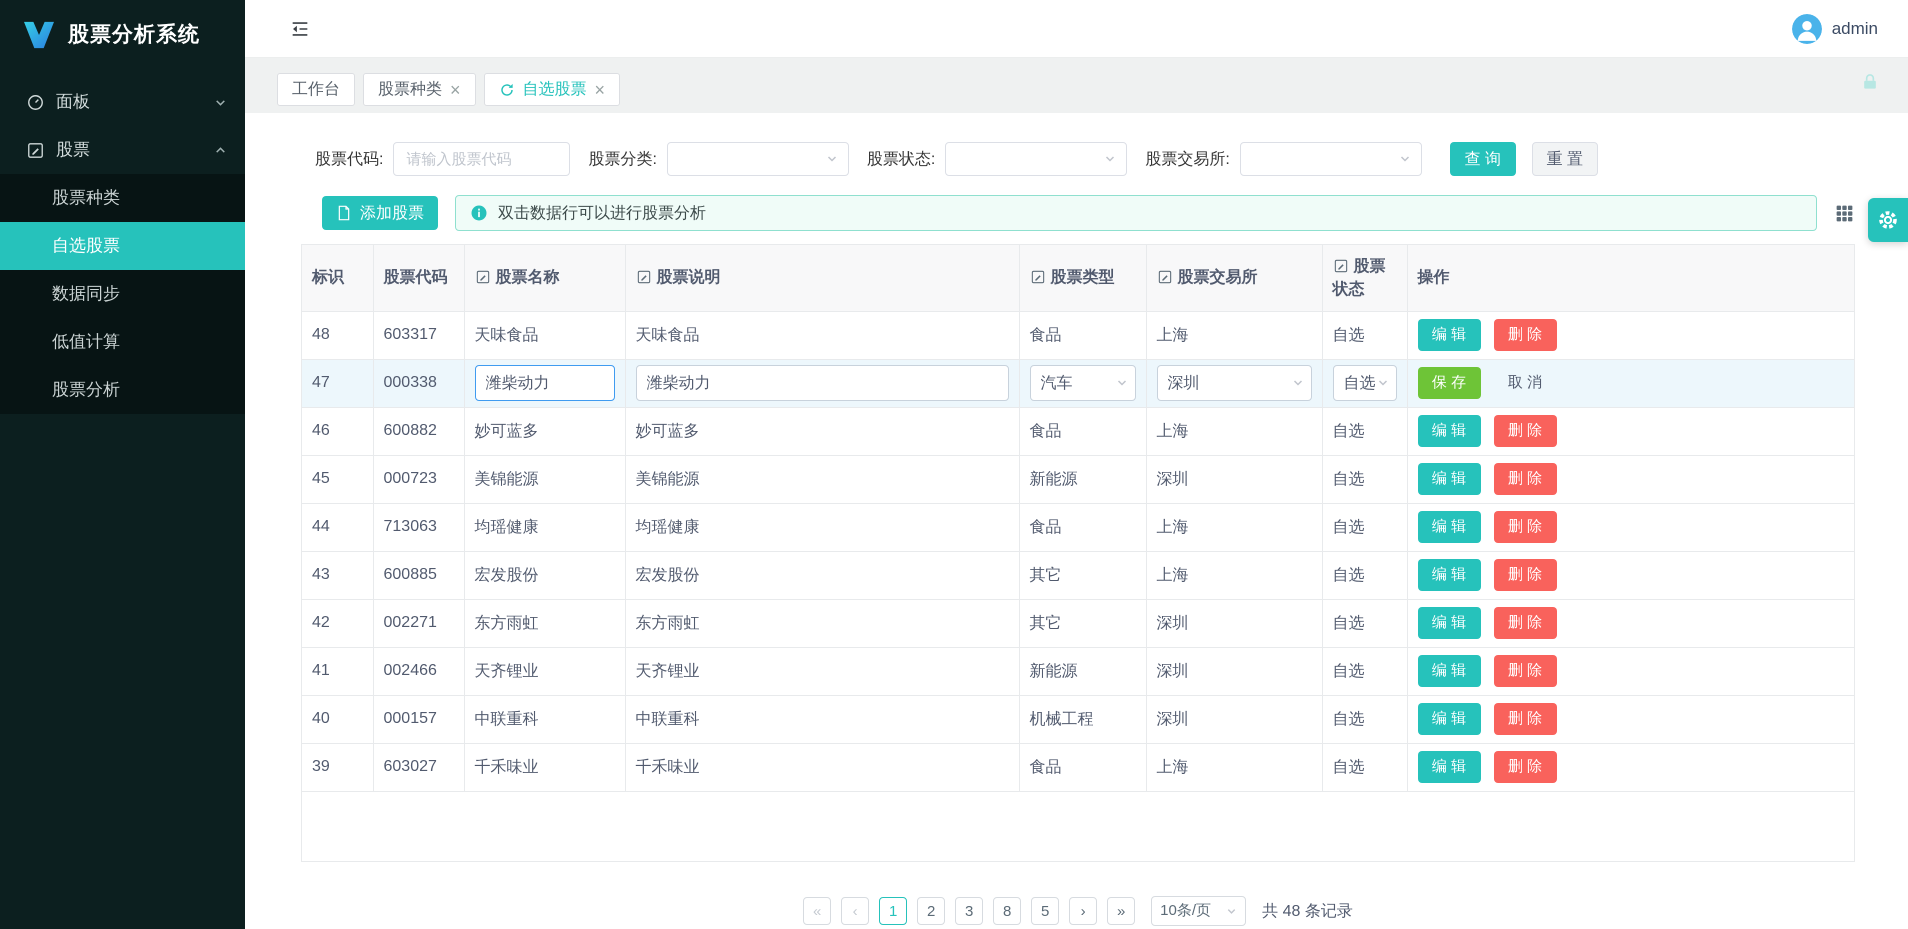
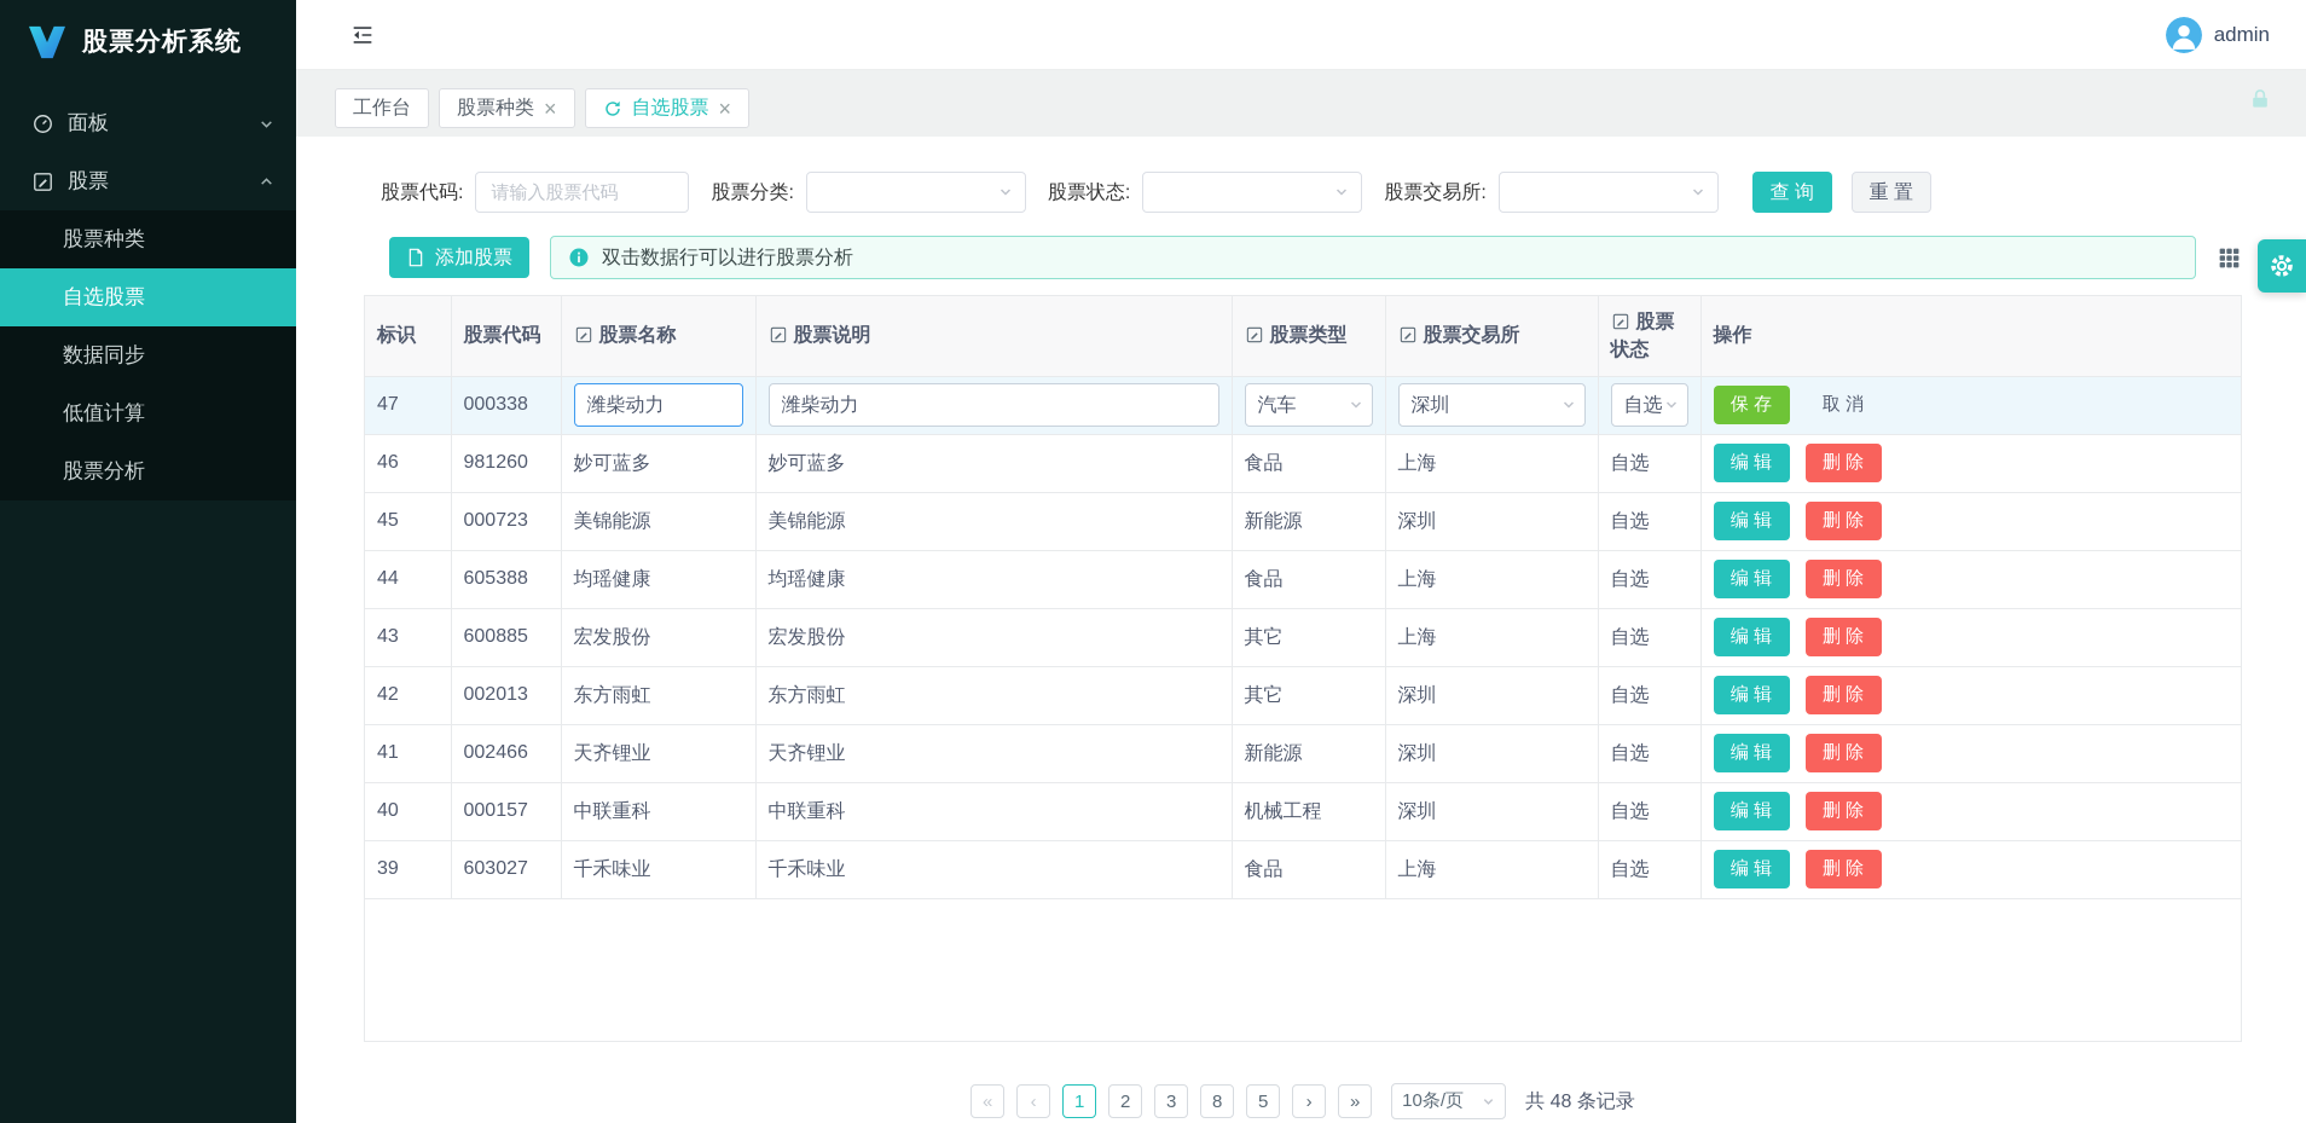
  股票分析系统
  面板
  股票
  股票种类
  自选股票
  数据同步
  低值计算
  股票分析
  admin
  工作台
  股票种类
  ×
  自选股票
  ×
  股票代码:
  请输入股票代码
  股票分类:
  股票状态:
  股票交易所:
  查 询
  重 置
  添加股票
  双击数据行可以进行股票分析
  标识	股票代码	股票名称	股票说明	股票类型	股票交易所	股票状态	操作
- 48	603317	天味食品	天味食品	食品	上海	自选	编 辑 删 除
  47	000338	潍柴动力	潍柴动力	汽车	深圳	自选	保 存 取 消
- 46	600882	妙可蓝多	妙可蓝多	食品	上海	自选	编 辑 删 除
+ 46	981260	妙可蓝多	妙可蓝多	食品	上海	自选	编 辑 删 除
  45	000723	美锦能源	美锦能源	新能源	深圳	自选	编 辑 删 除
- 44	713063	均瑶健康	均瑶健康	食品	上海	自选	编 辑 删 除
+ 44	605388	均瑶健康	均瑶健康	食品	上海	自选	编 辑 删 除
  43	600885	宏发股份	宏发股份	其它	上海	自选	编 辑 删 除
- 42	002271	东方雨虹	东方雨虹	其它	深圳	自选	编 辑 删 除
+ 42	002013	东方雨虹	东方雨虹	其它	深圳	自选	编 辑 删 除
  41	002466	天齐锂业	天齐锂业	新能源	深圳	自选	编 辑 删 除
  40	000157	中联重科	中联重科	机械工程	深圳	自选	编 辑 删 除
  39	603027	千禾味业	千禾味业	食品	上海	自选	编 辑 删 除
  «
  ‹
  1
  2
  3
  8
  5
  ›
  »
  10条/页
  共 48 条记录
